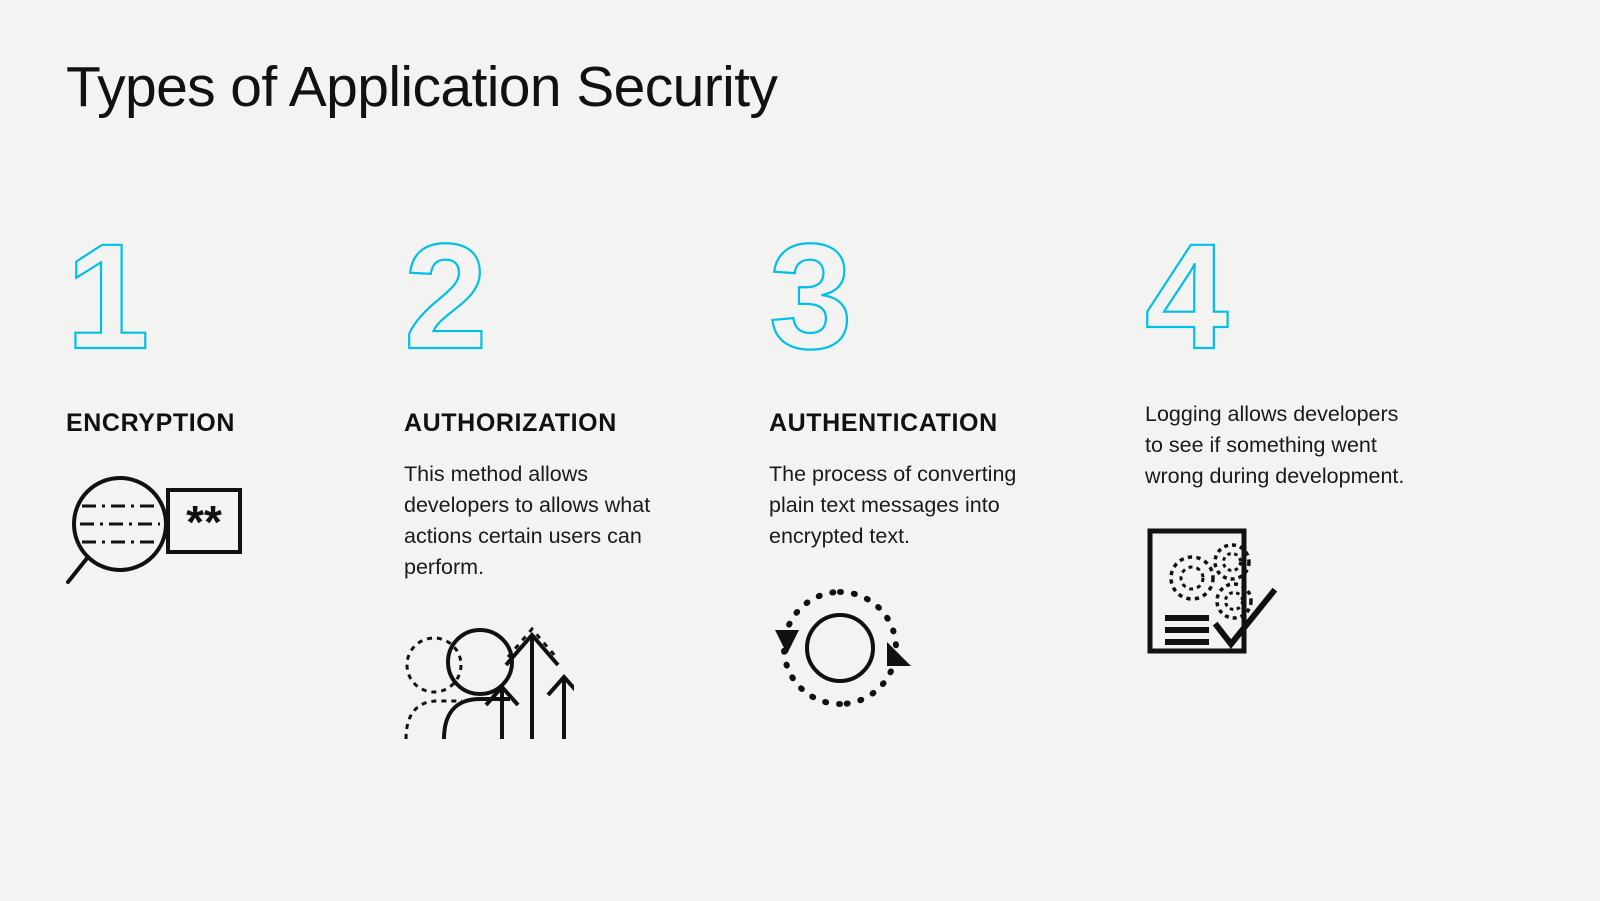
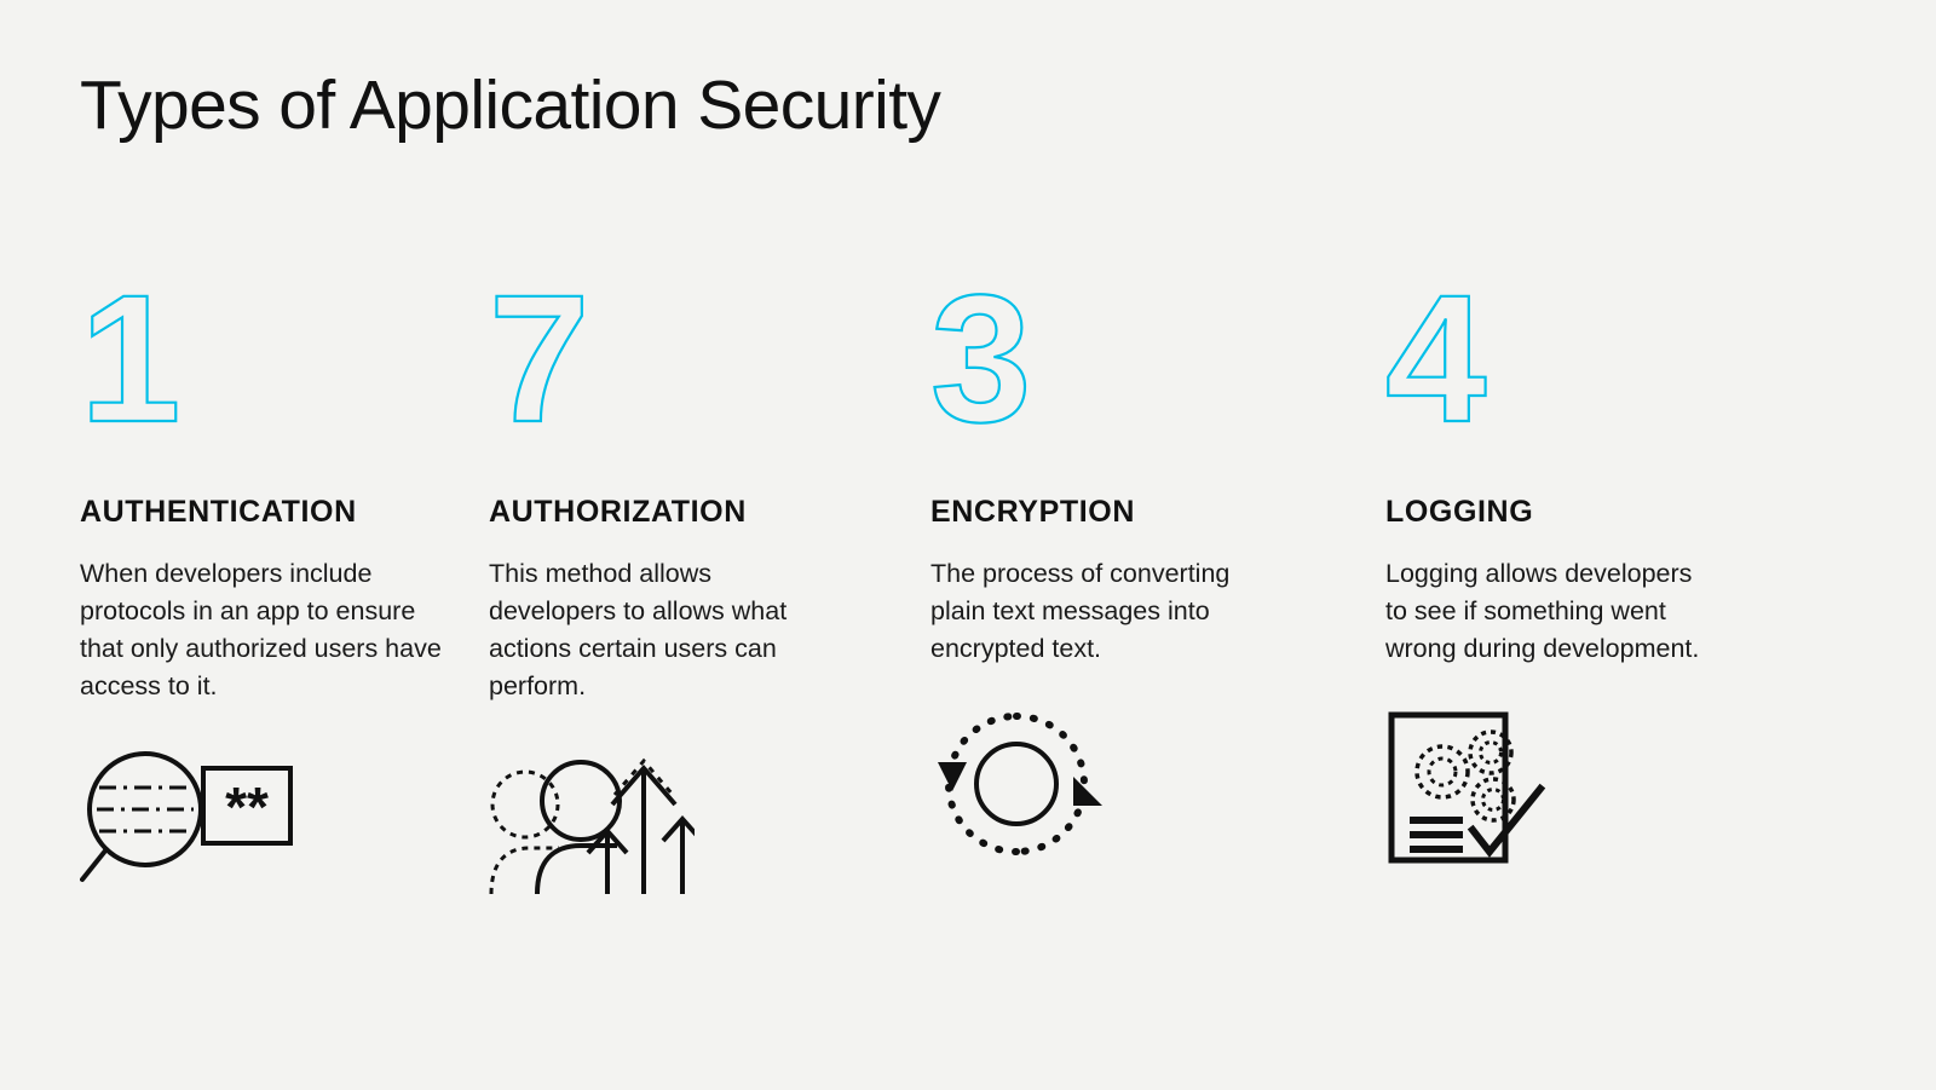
  Types of Application Security
  1
- ENCRYPTION
+ AUTHENTICATION
+ When developers include protocols in an app to ensure that only authorized users have access to it.
  **
- 2
+ 7
  AUTHORIZATION
  This method allows developers to allows what actions certain users can perform.
  3
- AUTHENTICATION
+ ENCRYPTION
  The process of converting plain text messages into encrypted text.
  4
+ LOGGING
  Logging allows developers to see if something went wrong during development.
